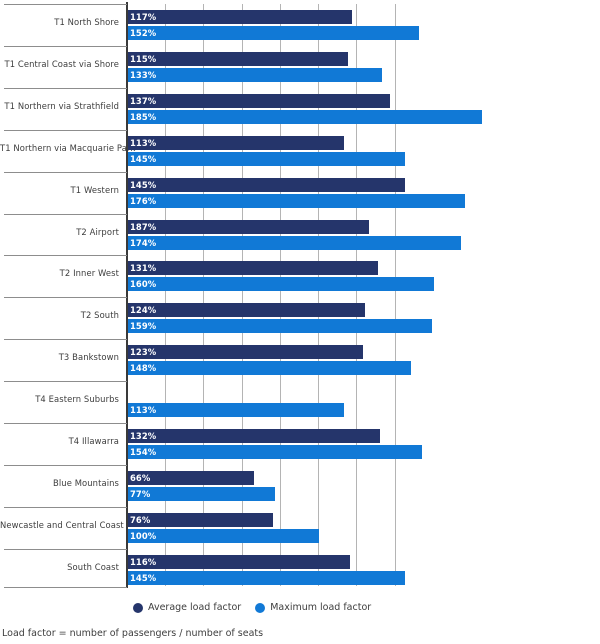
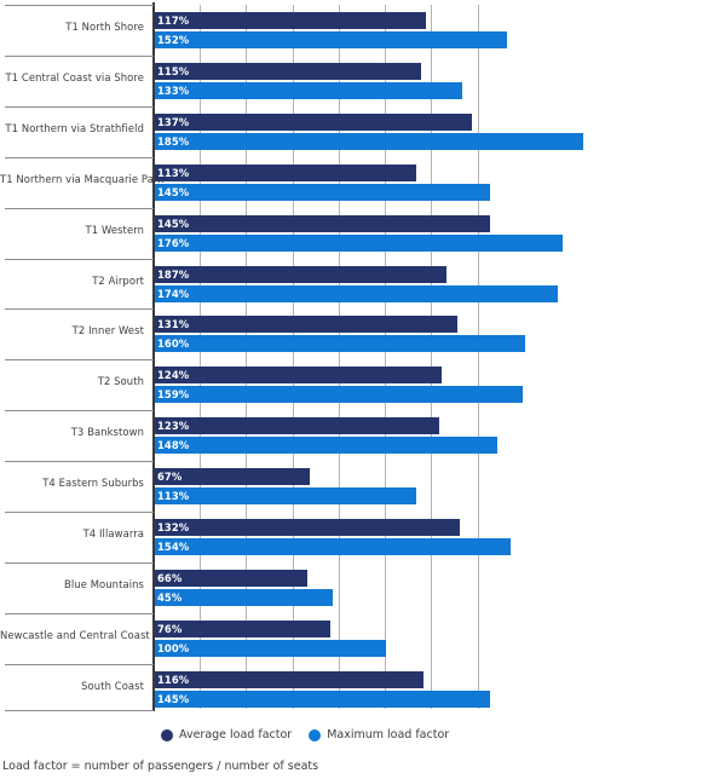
  T1 North Shore
  117%
  152%
  T1 Central Coast via Shore
  115%
  133%
  T1 Northern via Strathfield
  137%
  185%
  T1 Northern via Macquarie Pa
  113%
  145%
  T1 Western
  145%
  176%
  T2 Airport
  187%
  174%
  T2 Inner West
  131%
  160%
  T2 South
  124%
  159%
  T3 Bankstown
  123%
  148%
  T4 Eastern Suburbs
+ 67%
  113%
  T4 Illawarra
  132%
  154%
  Blue Mountains
  66%
- 77%
+ 45%
  Newcastle and Central Coast
  76%
  100%
  South Coast
  116%
  145%
  Average load factor
  Maximum load factor
  Load factor = number of passengers / number of seats
